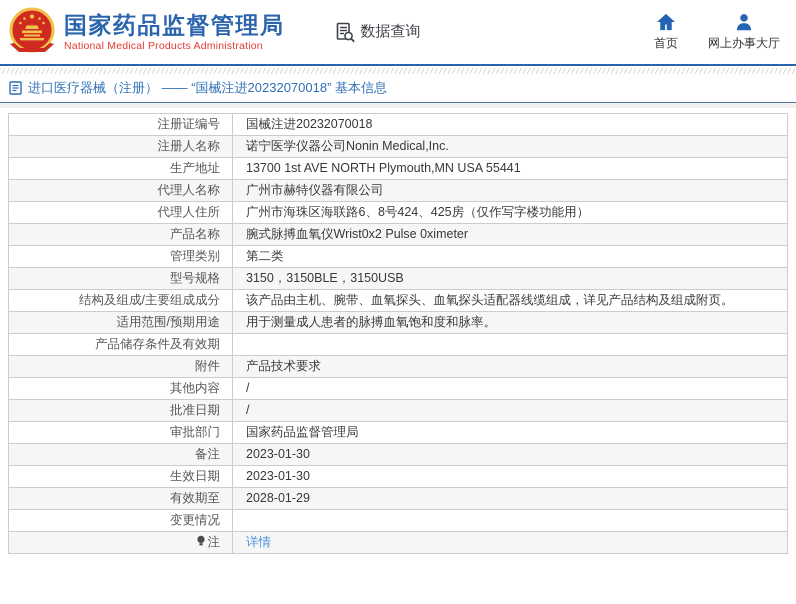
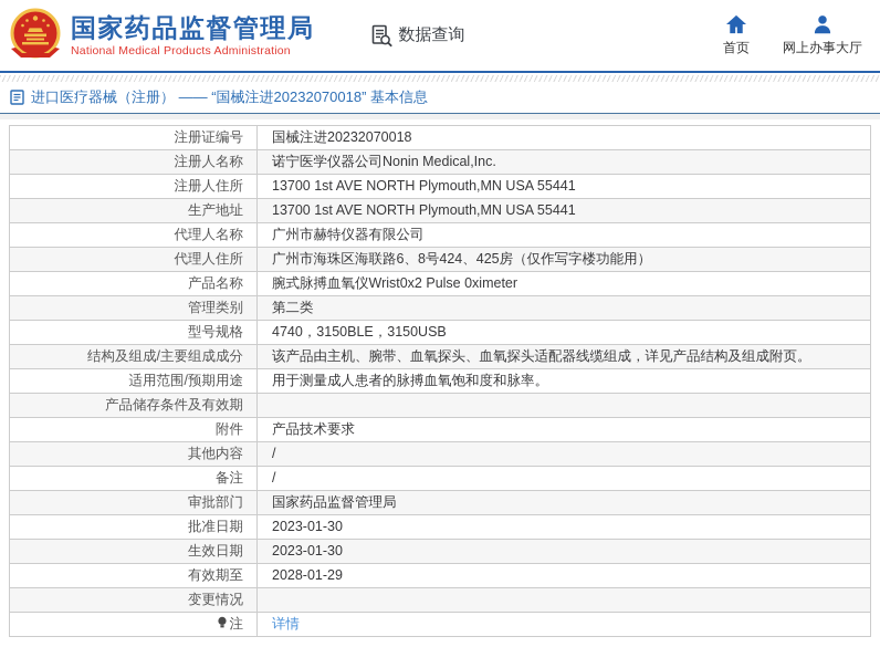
  国家药品监督管理局
  National Medical Products Administration
  数据查询
  首页
  网上办事大厅
  进口医疗器械（注册） —— “国械注进20232070018” 基本信息
  注册证编号	国械注进20232070018
  注册人名称	诺宁医学仪器公司Nonin Medical,Inc.
+ 注册人住所	13700 1st AVE NORTH Plymouth,MN USA 55441
  生产地址	13700 1st AVE NORTH Plymouth,MN USA 55441
  代理人名称	广州市赫特仪器有限公司
  代理人住所	广州市海珠区海联路6、8号424、425房（仅作写字楼功能用）
  产品名称	腕式脉搏血氧仪Wrist0x2 Pulse 0ximeter
  管理类别	第二类
- 型号规格	3150，3150BLE，3150USB
+ 型号规格	4740，3150BLE，3150USB
  结构及组成/主要组成成分	该产品由主机、腕带、血氧探头、血氧探头适配器线缆组成，详见产品结构及组成附页。
  适用范围/预期用途	用于测量成人患者的脉搏血氧饱和度和脉率。
  产品储存条件及有效期
  附件	产品技术要求
  其他内容	/
- 批准日期	/
+ 备注	/
  审批部门	国家药品监督管理局
- 备注	2023-01-30
+ 批准日期	2023-01-30
  生效日期	2023-01-30
  有效期至	2028-01-29
  变更情况
  注	详情
